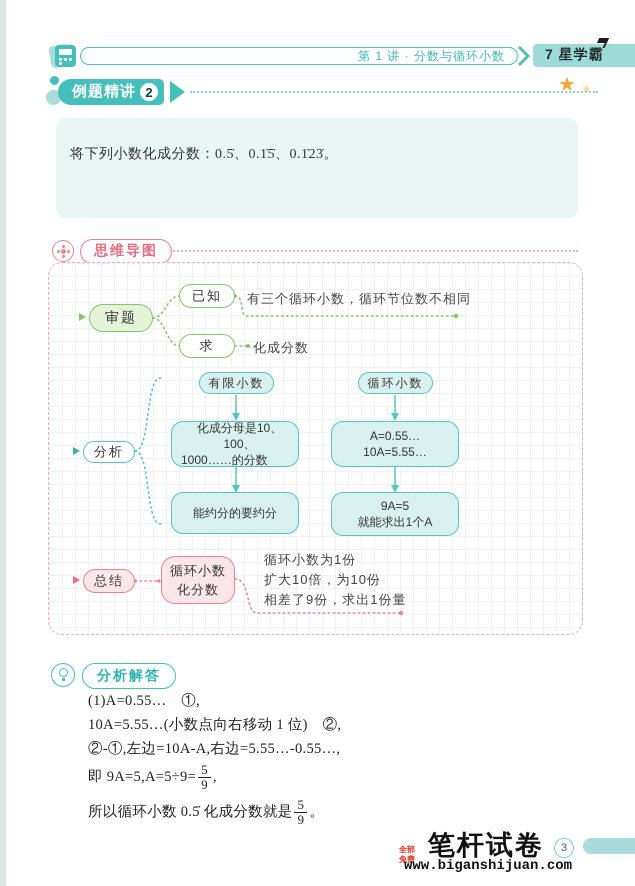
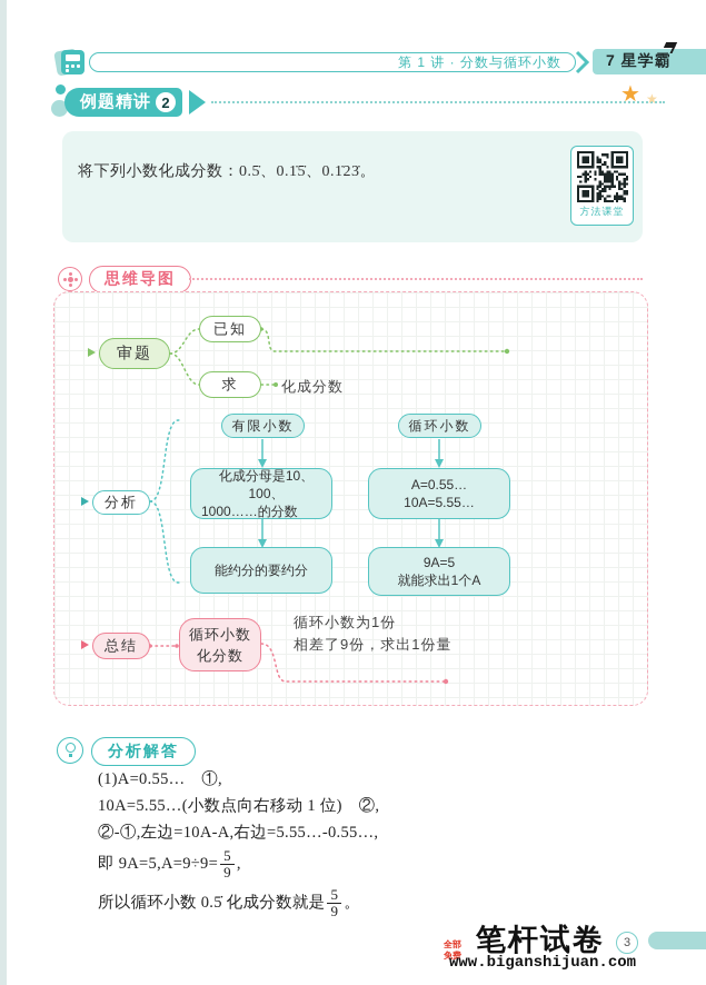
  第 1 讲 · 分数与循环小数
  7 星学霸
  例题精讲
  2
  ★
  ★
  将下列小数化成分数：0.5̇、0.1̇5̇、0.1̇23̇。
+ 方法课堂
  思维导图
  审题
  已知
- 有三个循环小数，循环节位数不相同
  求
  化成分数
  分析
  有限小数
  化成分母是10、100、
  1000……的分数
  能约分的要约分
  循环小数
  A=0.55…
  10A=5.55…
  9A=5
  就能求出1个A
  总结
  循环小数
  化分数
  循环小数为1份
- 扩大10倍，为10份
  相差了9份，求出1份量
  分析解答
  (1)A=0.55… ①,
  10A=5.55…(小数点向右移动 1 位) ②,
  ②-①,左边=10A-A,右边=5.55…-0.55…,
- 即 9A=5,A=5÷9=
+ 即 9A=5,A=9÷9=
  5
  9
  ,
  所以循环小数 0.5̇ 化成分数就是
  5
  9
  。
  全部免费
  笔杆试卷
  www.biganshijuan.com
  3
